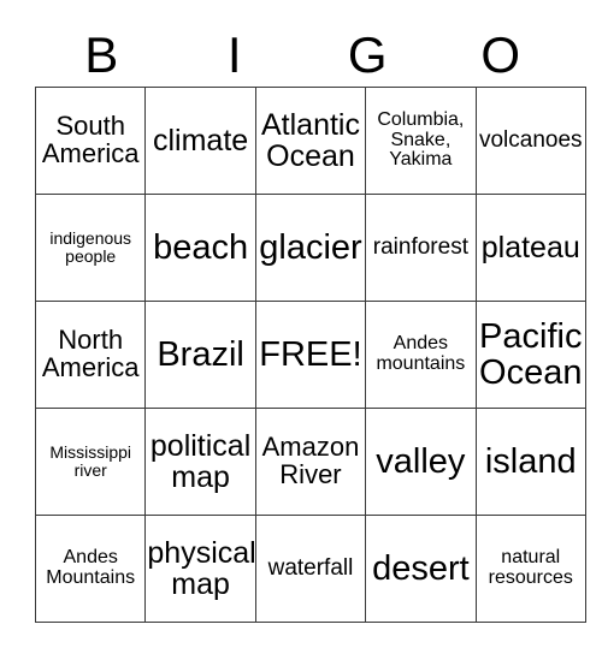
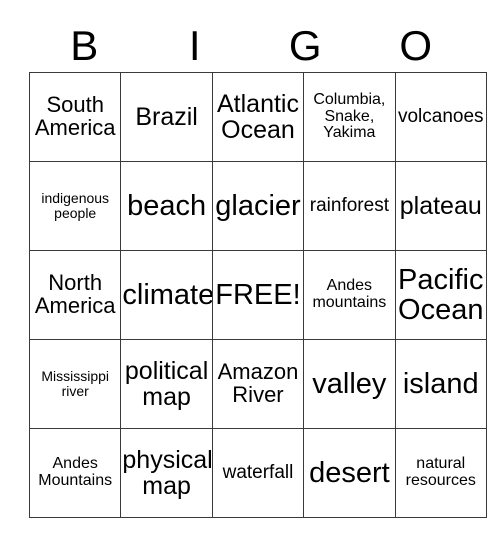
  B
  I
  G
  O
- South America	climate	Atlantic Ocean	Columbia, Snake, Yakima	volcanoes
+ South America	Brazil	Atlantic Ocean	Columbia, Snake, Yakima	volcanoes
  indigenous people	beach	glacier	rainforest	plateau
- North America	Brazil	FREE!	Andes mountains	Pacific Ocean
+ North America	climate	FREE!	Andes mountains	Pacific Ocean
  Mississippi river	political map	Amazon River	valley	island
  Andes Mountains	physical map	waterfall	desert	natural resources
